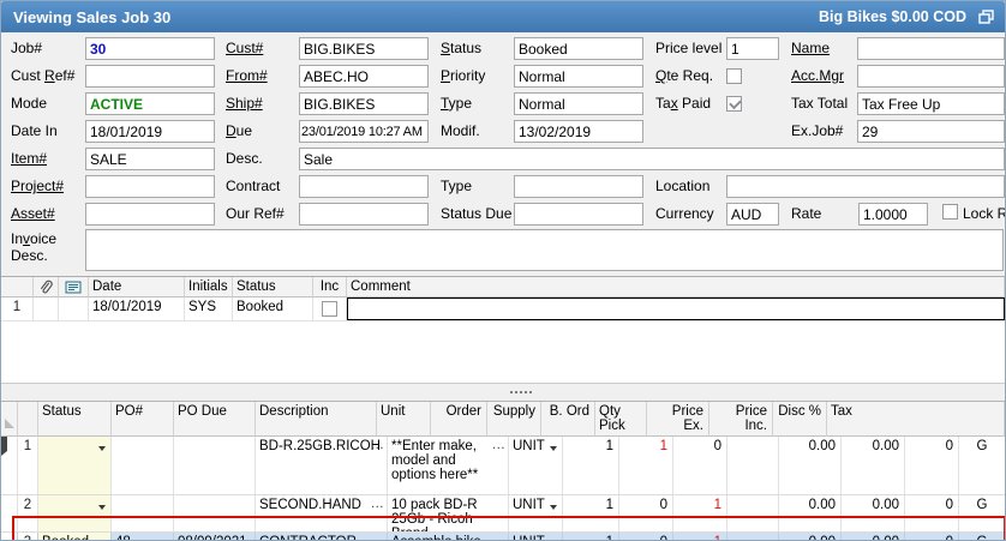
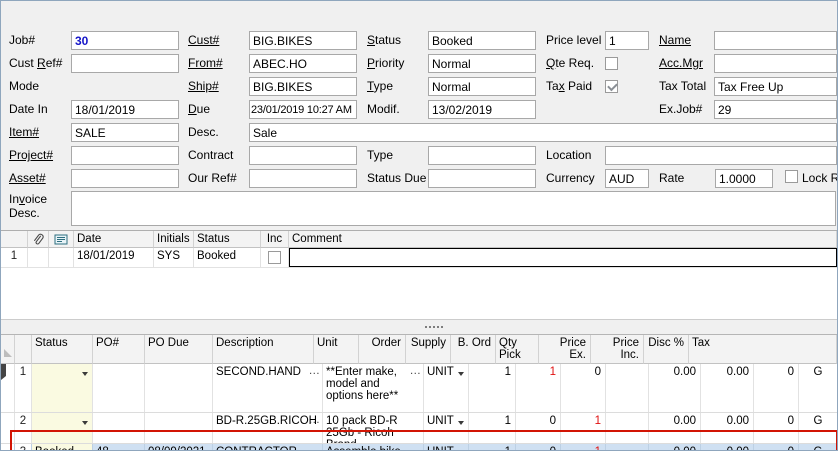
- Viewing Sales Job 30
- Big Bikes $0.00 COD
  Job#
  30
  Cust Ref#
  Mode
- ACTIVE
  Date In
  18/01/2019
  Item#
  SALE
  Project#
  Asset#
  Invoice Desc.
  Cust#
  BIG.BIKES
  From#
  ABEC.HO
  Ship#
  BIG.BIKES
  Due
  23/01/2019 10:27 AM
  Desc.
  Sale
  Contract
  Our Ref#
  Status
  Booked
  Priority
  Normal
  Type
  Normal
  Modif.
  13/02/2019
  Type
  Status Due
  Price level
  1
  Qte Req.
  Tax Paid
  Location
  Currency
  AUD
  Rate
  1.0000
  Lock R
  Name
  Acc.Mgr
  Tax Total
  Tax Free Up
  Ex.Job#
  29
  Date
  Initials
  Status
  Inc
  Comment
  1
  18/01/2019
  SYS
  Booked
  Status
  PO#
  PO Due
  Description
  Unit
  Order
  Supply
  B. Ord
  Qty Pick
  Price Ex.
  Price Inc.
  Disc %
  Tax
  1
- BD-R.25GB.RICOH
+ SECOND.HAND
  …
  **Enter make, model and options here**
  …
  UNIT
  1
  1
  0
  0.00
  0.00
  0
  G
  2
- SECOND.HAND
+ BD-R.25GB.RICOH
  …
  10 pack BD-R 25Gb - Ricoh
  UNIT
  1
  0
  1
  0.00
  0.00
  0
  G
